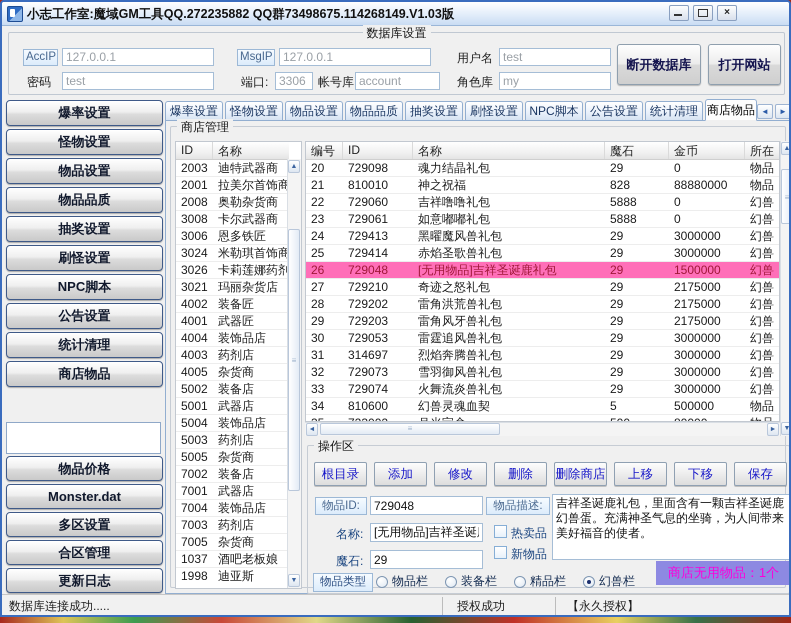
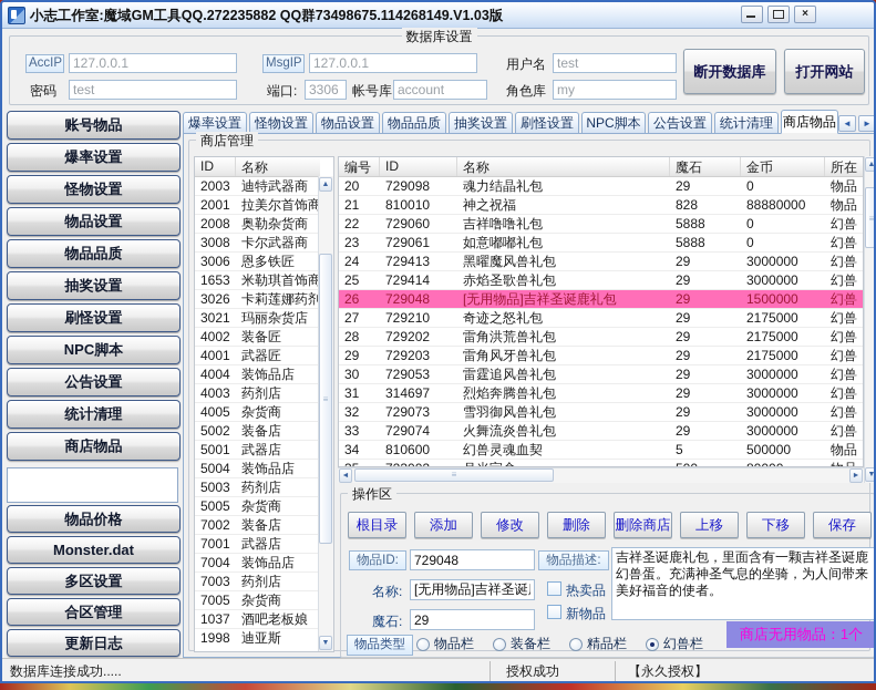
  小志工作室:魔域GM工具QQ.272235882 QQ群73498675.114268149.V1.03版
  ×
  数据库设置
  AccIP
  127.0.0.1
  MsgIP
  127.0.0.1
  用户名
  test
  密码
  test
  端口:
  3306
  帐号库
  account
  角色库
  my
  断开数据库
  打开网站
+ 账号物品
  爆率设置
  怪物设置
  物品设置
  物品品质
  抽奖设置
  刷怪设置
  NPC脚本
  公告设置
  统计清理
  商店物品
  物品价格
  Monster.dat
  多区设置
  合区管理
  更新日志
  爆率设置
  怪物设置
  物品设置
  物品品质
  抽奖设置
  刷怪设置
  NPC脚本
  公告设置
  统计清理
  商店物品
  ◄
  ►
  商店管理
  ID
  名称
  2003
  迪特武器商
  2001
  拉美尔首饰商
  2008
  奥勒杂货商
  3008
  卡尔武器商
  3006
  恩多铁匠
- 3024
+ 1653
  米勒琪首饰商
  3026
  卡莉莲娜药剂
  3021
  玛丽杂货店
  4002
  装备匠
  4001
  武器匠
  4004
  装饰品店
  4003
  药剂店
  4005
  杂货商
  5002
  装备店
  5001
  武器店
  5004
  装饰品店
  5003
  药剂店
  5005
  杂货商
  7002
  装备店
  7001
  武器店
  7004
  装饰品店
  7003
  药剂店
  7005
  杂货商
  1037
  酒吧老板娘
  1998
  迪亚斯
  ≡
  编号
  ID
  名称
  魔石
  金币
  所在
  20
  729098
  魂力结晶礼包
  29
  0
  物品
  21
  810010
  神之祝福
  828
  88880000
  物品
  22
  729060
  吉祥噜噜礼包
  5888
  0
  幻兽
  23
  729061
  如意嘟嘟礼包
  5888
  0
  幻兽
  24
  729413
  黑曜魔风兽礼包
  29
  3000000
  幻兽
  25
  729414
  赤焰圣歌兽礼包
  29
  3000000
  幻兽
  26
  729048
  [无用物品]吉祥圣诞鹿礼包
  29
  1500000
  幻兽
  27
  729210
  奇迹之怒礼包
  29
  2175000
  幻兽
  28
  729202
  雷角洪荒兽礼包
  29
  2175000
  幻兽
  29
  729203
  雷角风牙兽礼包
  29
  2175000
  幻兽
  30
  729053
  雷霆追风兽礼包
  29
  3000000
  幻兽
  31
  314697
  烈焰奔腾兽礼包
  29
  3000000
  幻兽
  32
  729073
  雪羽御风兽礼包
  29
  3000000
  幻兽
  33
  729074
  火舞流炎兽礼包
  29
  3000000
  幻兽
  34
  810600
  幻兽灵魂血契
  5
  500000
  物品
  ≡
  ≡
  操作区
  根目录
  添加
  修改
  删除
  删除商店
  上移
  下移
  保存
  物品ID:
  729048
  名称:
  [无用物品]吉祥圣诞
  魔石:
  29
  物品描述:
  吉祥圣诞鹿礼包，里面含有一颗吉祥圣诞鹿幻兽蛋。充满神圣气息的坐骑，为人间带来美好福音的使者。
  热卖品
  新物品
  物品类型
  物品栏
  装备栏
  精品栏
  幻兽栏
  商店无用物品：1个
  数据库连接成功.....
  授权成功
  【永久授权】
